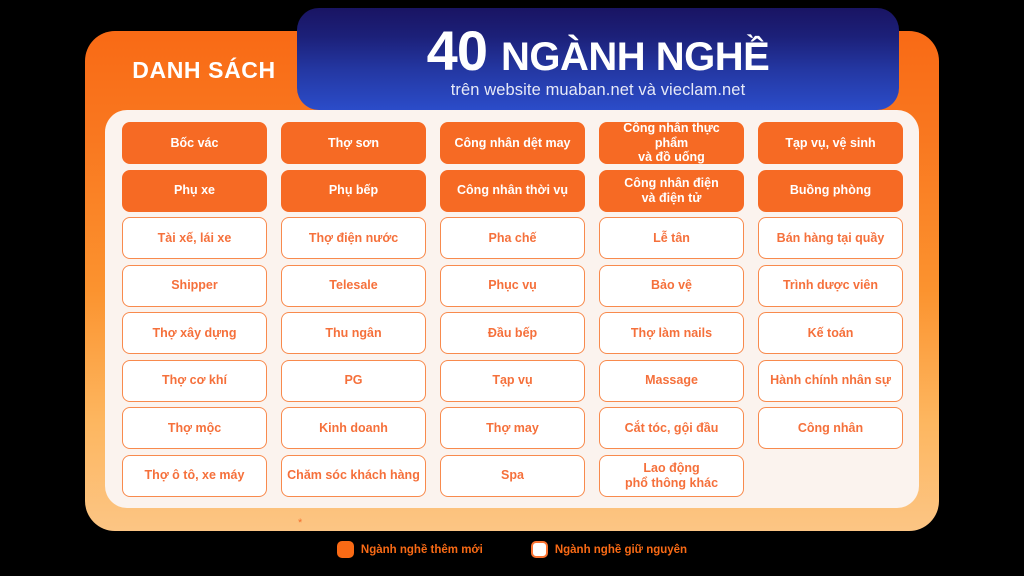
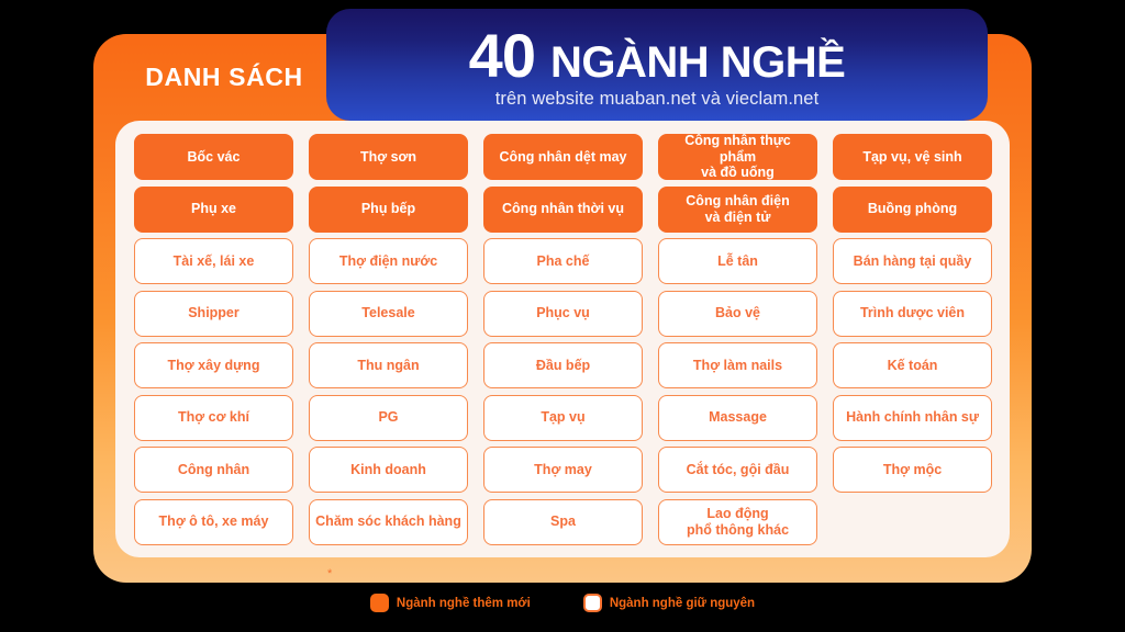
  DANH SÁCH
  40
  NGÀNH NGHỀ
  trên website muaban.net và vieclam.net
  Bốc vác
  Thợ sơn
  Công nhân dệt may
  Công nhân thực phẩm
  và đồ uống
  Tạp vụ, vệ sinh
  Phụ xe
  Phụ bếp
  Công nhân thời vụ
  Công nhân điện
  và điện tử
  Buồng phòng
  Tài xế, lái xe
  Thợ điện nước
  Pha chế
  Lễ tân
  Bán hàng tại quầy
  Shipper
  Telesale
  Phục vụ
  Bảo vệ
  Trình dược viên
  Thợ xây dựng
  Thu ngân
  Đầu bếp
  Thợ làm nails
  Kế toán
  Thợ cơ khí
  PG
  Tạp vụ
  Massage
  Hành chính nhân sự
- Thợ mộc
+ Công nhân
  Kinh doanh
  Thợ may
  Cắt tóc, gội đầu
- Công nhân
+ Thợ mộc
  Thợ ô tô, xe máy
  Chăm sóc khách hàng
  Spa
  Lao động
  phổ thông khác
  *
  Ngành nghề thêm mới
  Ngành nghề giữ nguyên
